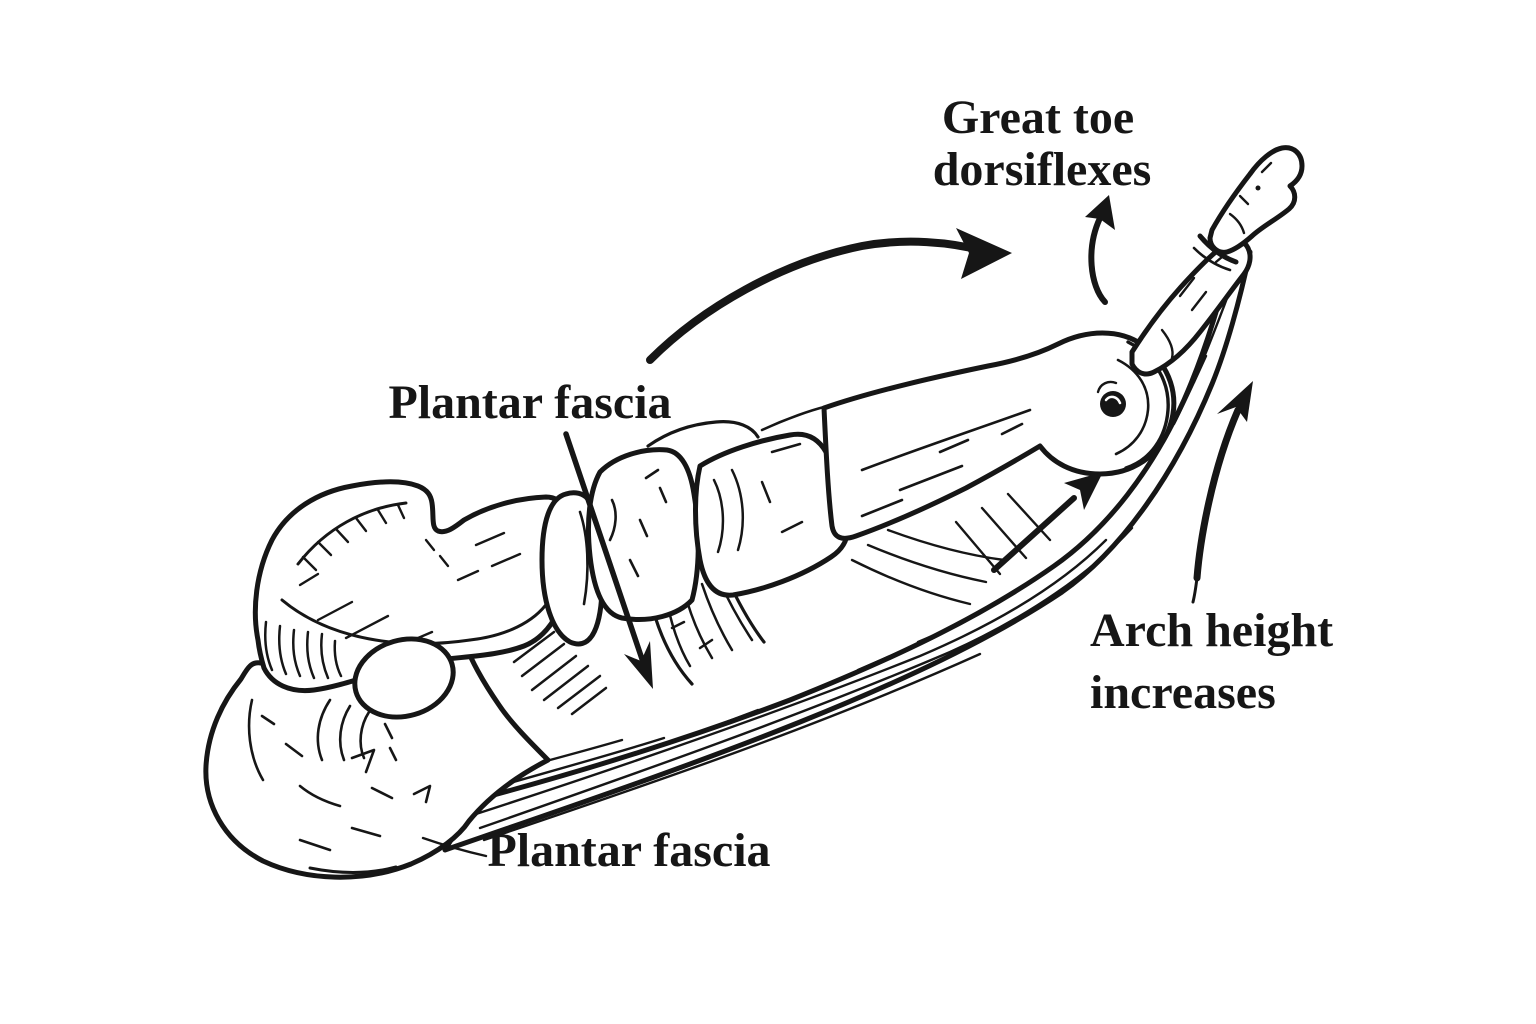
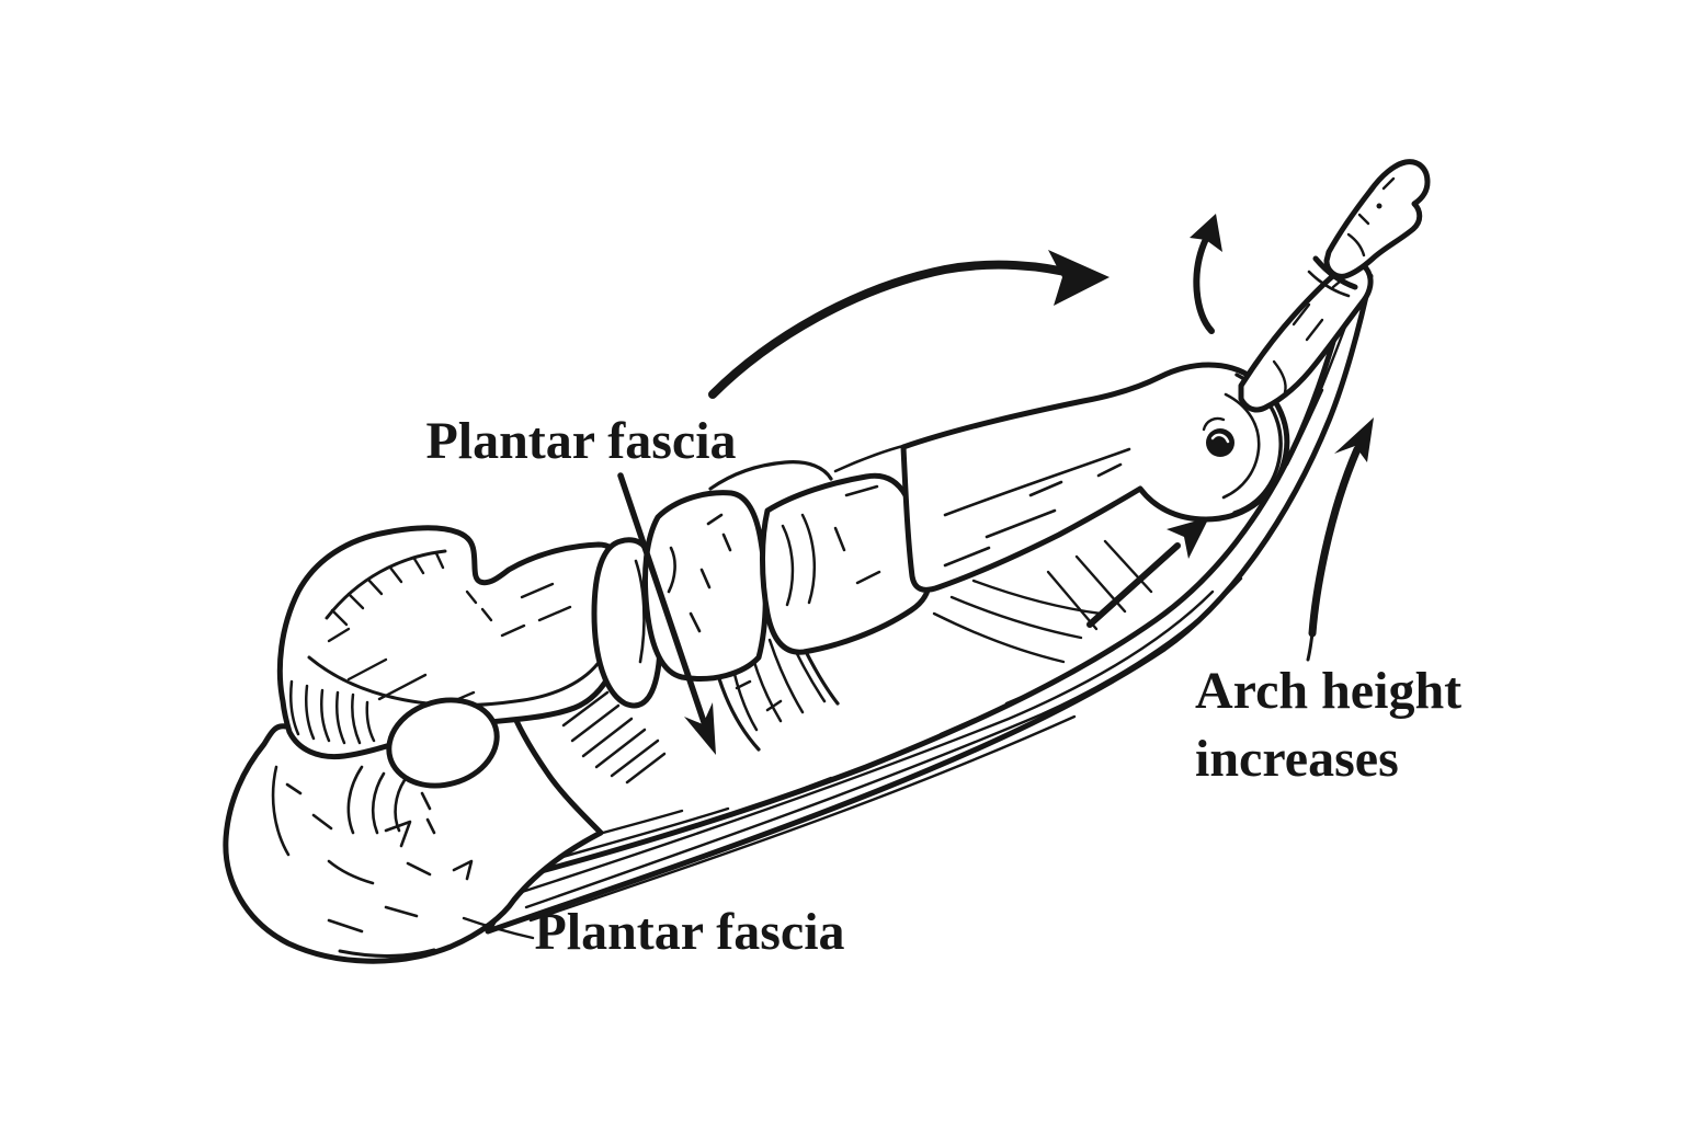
- Great toe
- dorsiflexes
  Plantar fascia
  Plantar fascia
  Arch height
  increases
